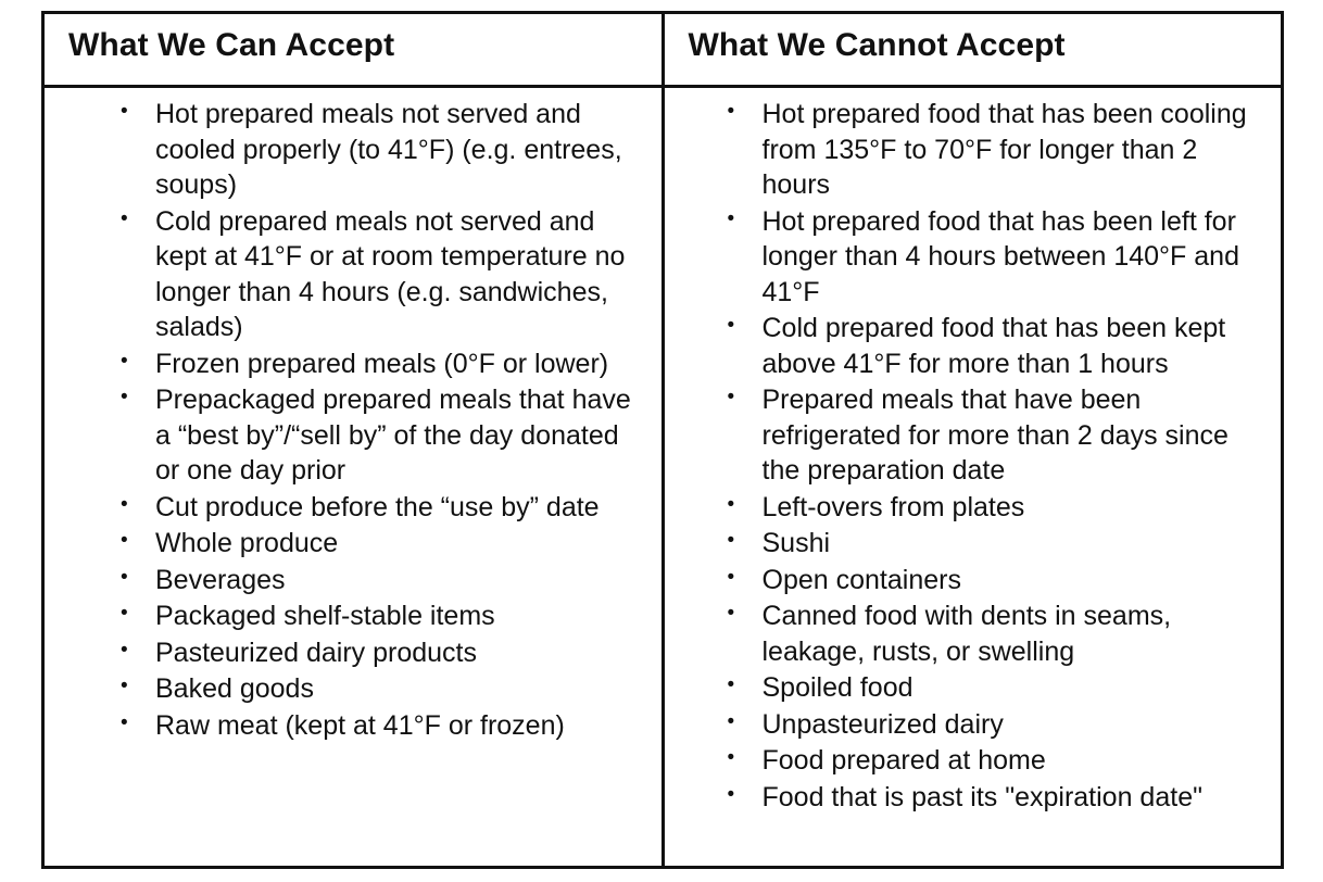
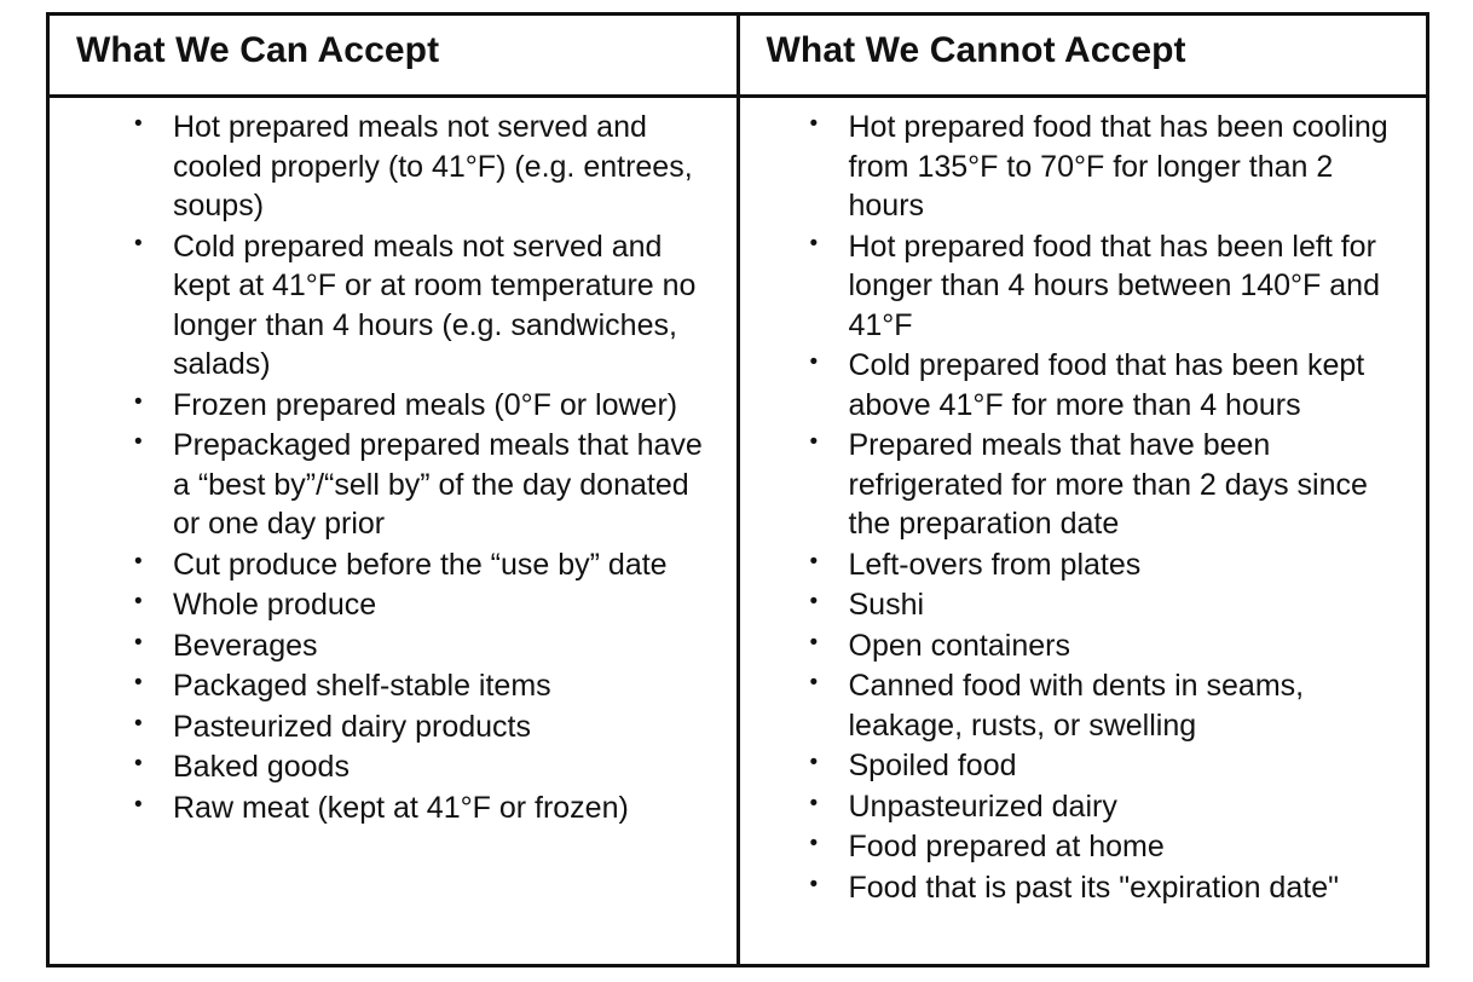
  What We Can Accept	What We Cannot Accept
- Hot prepared meals not served and cooled properly (to 41°F) (e.g. entrees, soups) Cold prepared meals not served and kept at 41°F or at room temperature no longer than 4 hours (e.g. sandwiches, salads) Frozen prepared meals (0°F or lower) Prepackaged prepared meals that have a “best by”/“sell by” of the day donated or one day prior Cut produce before the “use by” date Whole produce Beverages Packaged shelf-stable items Pasteurized dairy products Baked goods Raw meat (kept at 41°F or frozen)	Hot prepared food that has been cooling from 135°F to 70°F for longer than 2 hours Hot prepared food that has been left for longer than 4 hours between 140°F and 41°F Cold prepared food that has been kept above 41°F for more than 1 hours Prepared meals that have been refrigerated for more than 2 days since the preparation date Left-overs from plates Sushi Open containers Canned food with dents in seams, leakage, rusts, or swelling Spoiled food Unpasteurized dairy Food prepared at home Food that is past its "expiration date"
+ Hot prepared meals not served and cooled properly (to 41°F) (e.g. entrees, soups) Cold prepared meals not served and kept at 41°F or at room temperature no longer than 4 hours (e.g. sandwiches, salads) Frozen prepared meals (0°F or lower) Prepackaged prepared meals that have a “best by”/“sell by” of the day donated or one day prior Cut produce before the “use by” date Whole produce Beverages Packaged shelf-stable items Pasteurized dairy products Baked goods Raw meat (kept at 41°F or frozen)	Hot prepared food that has been cooling from 135°F to 70°F for longer than 2 hours Hot prepared food that has been left for longer than 4 hours between 140°F and 41°F Cold prepared food that has been kept above 41°F for more than 4 hours Prepared meals that have been refrigerated for more than 2 days since the preparation date Left-overs from plates Sushi Open containers Canned food with dents in seams, leakage, rusts, or swelling Spoiled food Unpasteurized dairy Food prepared at home Food that is past its "expiration date"
